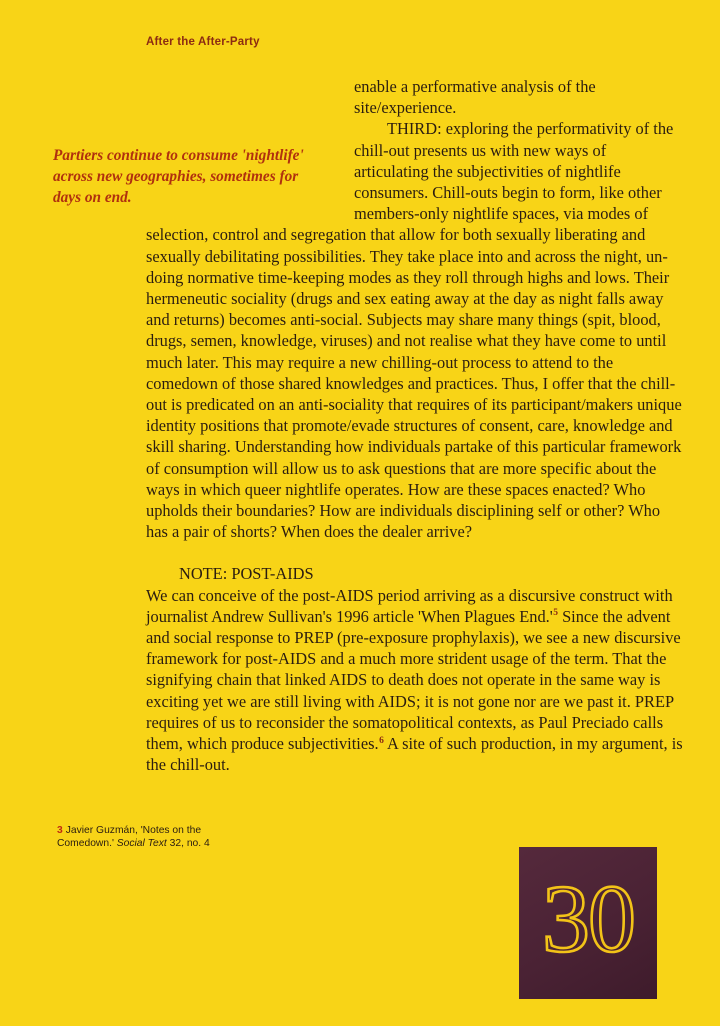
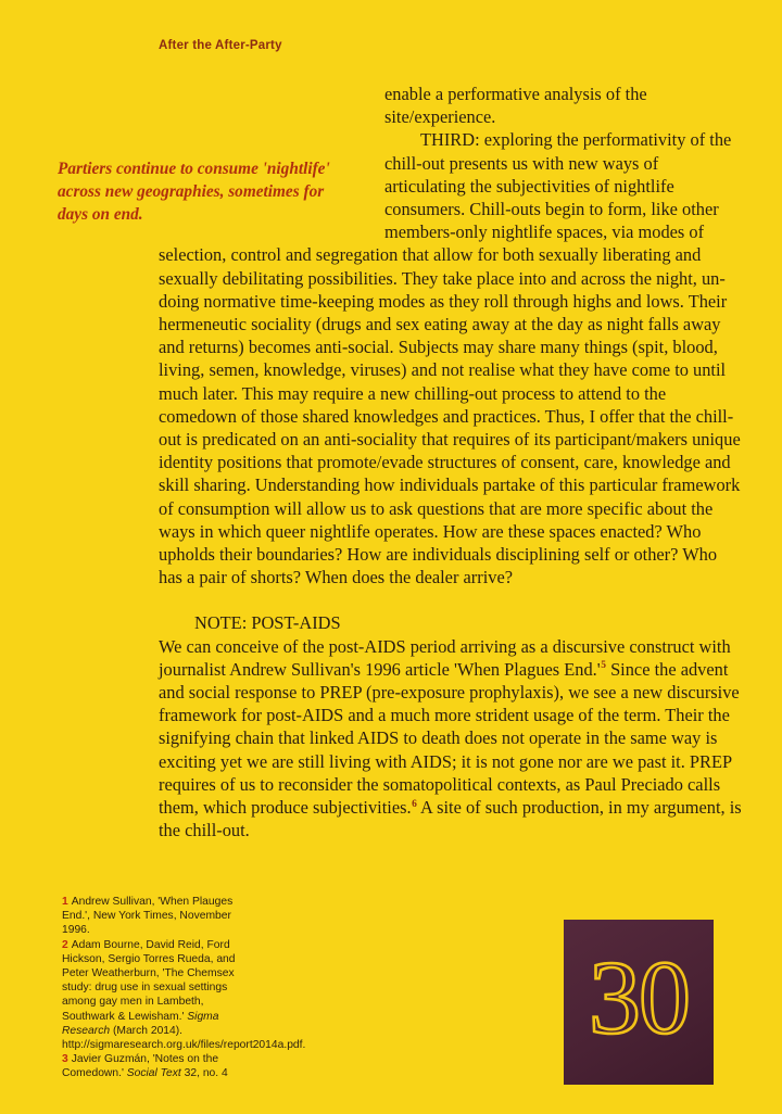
  After the After-Party
  Partiers continue to consume 'nightlife' across new geographies, sometimes for days on end.
  enable a performative analysis of the site/experience.
- THIRD: exploring the performativity of the chill-out presents us with new ways of articulating the subjectivities of nightlife consumers. Chill-outs begin to form, like other members-only nightlife spaces, via modes of selection, control and segregation that allow for both sexually liberating and sexually debilitating possibilities. They take place into and across the night, un-doing normative time-keeping modes as they roll through highs and lows. Their hermeneutic sociality (drugs and sex eating away at the day as night falls away and returns) becomes anti-social. Subjects may share many things (spit, blood, drugs, semen, knowledge, viruses) and not realise what they have come to until much later. This may require a new chilling-out process to attend to the comedown of those shared knowledges and practices. Thus, I offer that the chill-out is predicated on an anti-sociality that requires of its participant/makers unique identity positions that promote/evade structures of consent, care, knowledge and skill sharing. Understanding how individuals partake of this particular framework of consumption will allow us to ask questions that are more specific about the ways in which queer nightlife operates. How are these spaces enacted? Who upholds their boundaries? How are individuals disciplining self or other? Who has a pair of shorts? When does the dealer arrive?
+ THIRD: exploring the performativity of the chill-out presents us with new ways of articulating the subjectivities of nightlife consumers. Chill-outs begin to form, like other members-only nightlife spaces, via modes of selection, control and segregation that allow for both sexually liberating and sexually debilitating possibilities. They take place into and across the night, un-doing normative time-keeping modes as they roll through highs and lows. Their hermeneutic sociality (drugs and sex eating away at the day as night falls away and returns) becomes anti-social. Subjects may share many things (spit, blood, living, semen, knowledge, viruses) and not realise what they have come to until much later. This may require a new chilling-out process to attend to the comedown of those shared knowledges and practices. Thus, I offer that the chill-out is predicated on an anti-sociality that requires of its participant/makers unique identity positions that promote/evade structures of consent, care, knowledge and skill sharing. Understanding how individuals partake of this particular framework of consumption will allow us to ask questions that are more specific about the ways in which queer nightlife operates. How are these spaces enacted? Who upholds their boundaries? How are individuals disciplining self or other? Who has a pair of shorts? When does the dealer arrive?
  NOTE: POST-AIDS
- We can conceive of the post-AIDS period arriving as a discursive construct with journalist Andrew Sullivan's 1996 article 'When Plagues End.'5 Since the advent and social response to PREP (pre-exposure prophylaxis), we see a new discursive framework for post-AIDS and a much more strident usage of the term. That the signifying chain that linked AIDS to death does not operate in the same way is exciting yet we are still living with AIDS; it is not gone nor are we past it. PREP requires of us to reconsider the somatopolitical contexts, as Paul Preciado calls them, which produce subjectivities.6 A site of such production, in my argument, is the chill-out.
+ We can conceive of the post-AIDS period arriving as a discursive construct with journalist Andrew Sullivan's 1996 article 'When Plagues End.'5 Since the advent and social response to PREP (pre-exposure prophylaxis), we see a new discursive framework for post-AIDS and a much more strident usage of the term. Their the signifying chain that linked AIDS to death does not operate in the same way is exciting yet we are still living with AIDS; it is not gone nor are we past it. PREP requires of us to reconsider the somatopolitical contexts, as Paul Preciado calls them, which produce subjectivities.6 A site of such production, in my argument, is the chill-out.
+ 1 Andrew Sullivan, 'When Plauges End.', New York Times, November 1996.
+ 2 Adam Bourne, David Reid, Ford Hickson, Sergio Torres Rueda, and Peter Weatherburn, 'The Chemsex study: drug use in sexual settings among gay men in Lambeth, Southwark & Lewisham.' Sigma Research (March 2014). http://sigmaresearch.org.uk/files/report2014a.pdf.
  3 Javier Guzmán, 'Notes on the Comedown.' Social Text 32, no. 4
  30
